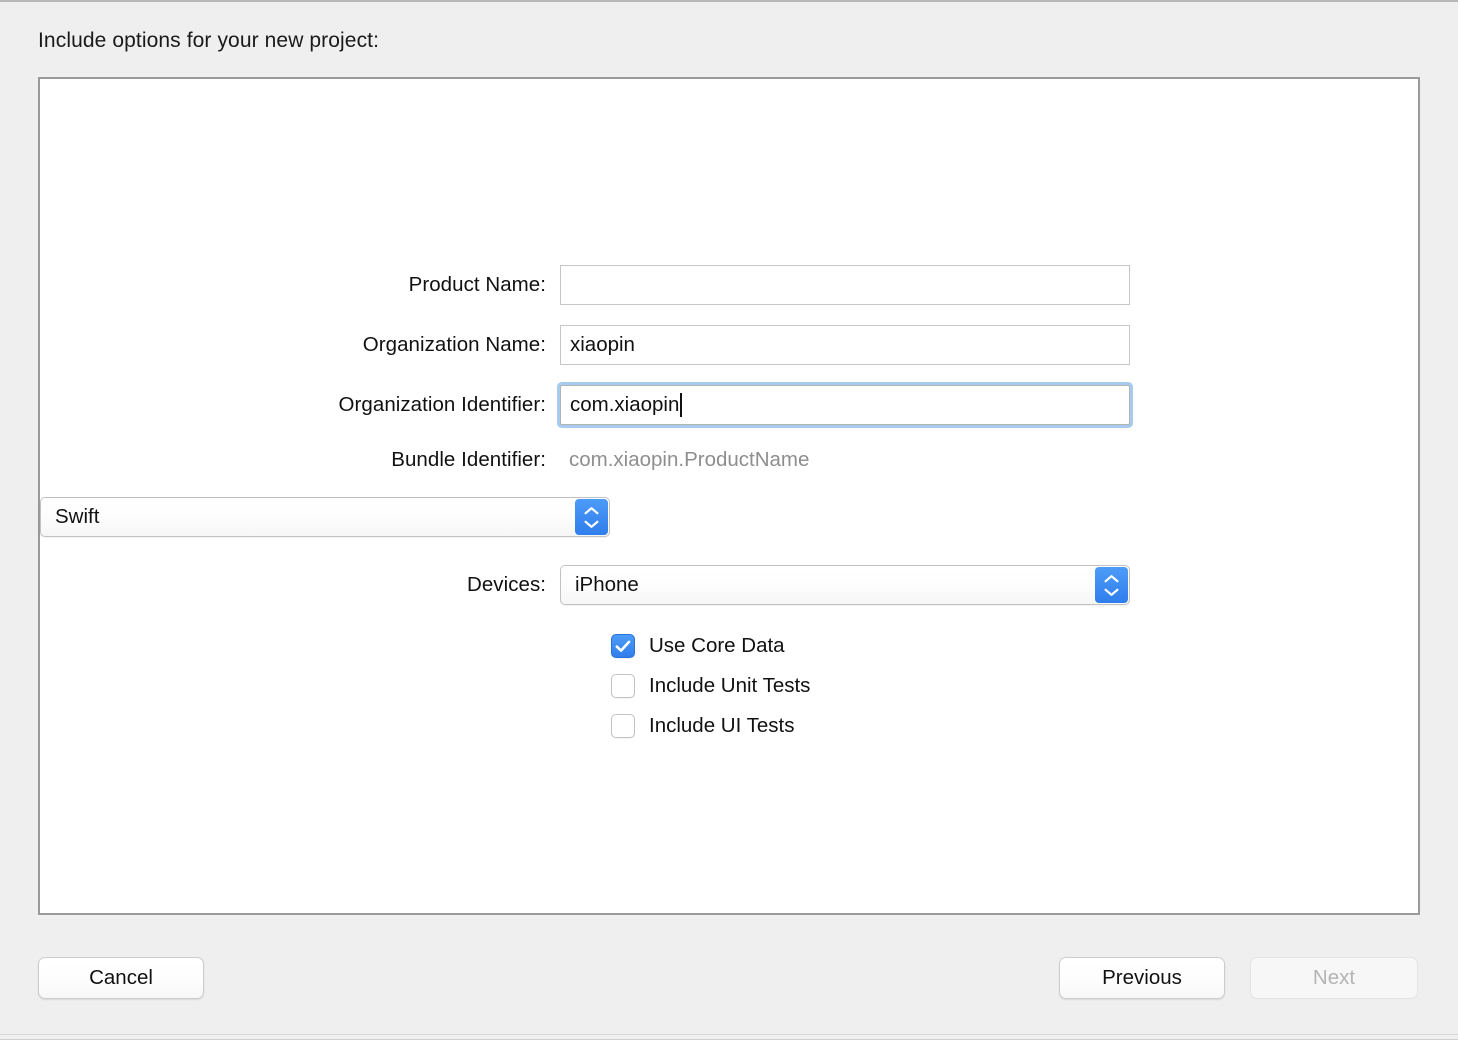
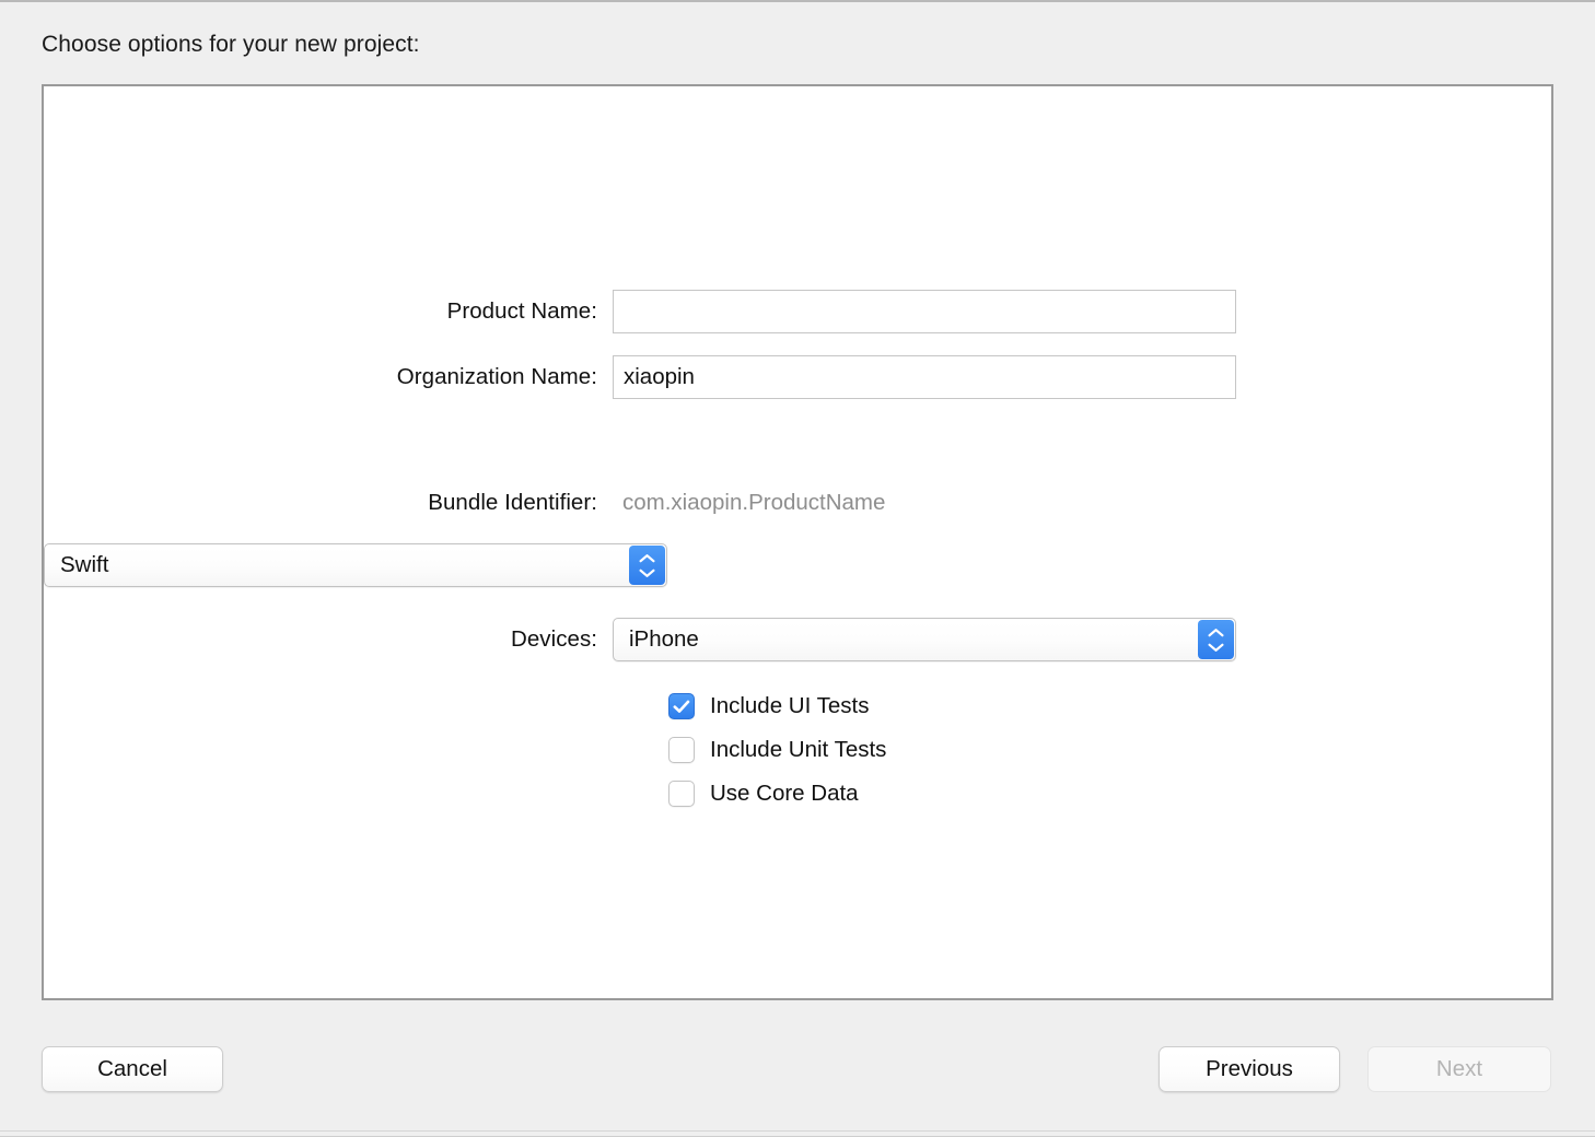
- Include options for your new project:
+ Choose options for your new project:
  Product Name:
  Organization Name:
  xiaopin
- Organization Identifier:
- com.xiaopin
  Bundle Identifier:
  com.xiaopin.ProductName
  Swift
  Devices:
  iPhone
- Use Core Data
+ Include UI Tests
  Include Unit Tests
- Include UI Tests
+ Use Core Data
  Cancel
  Previous
  Next
